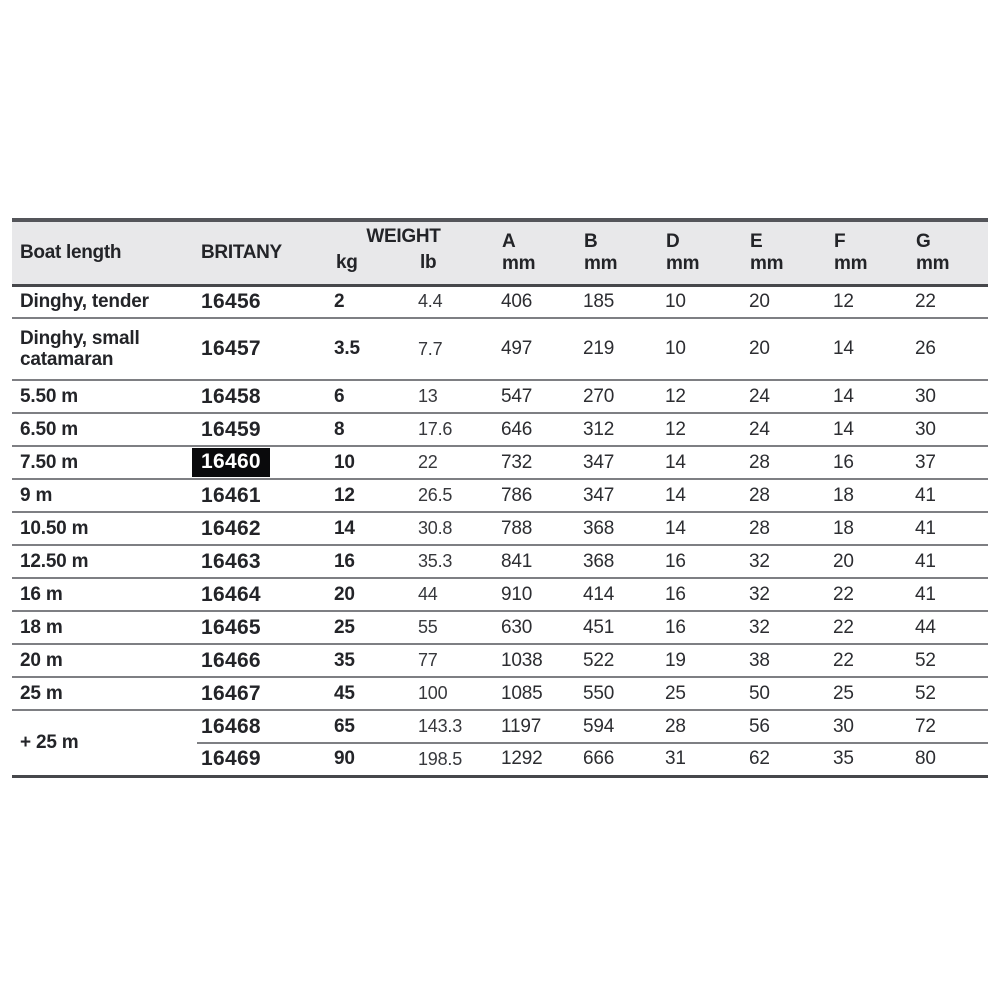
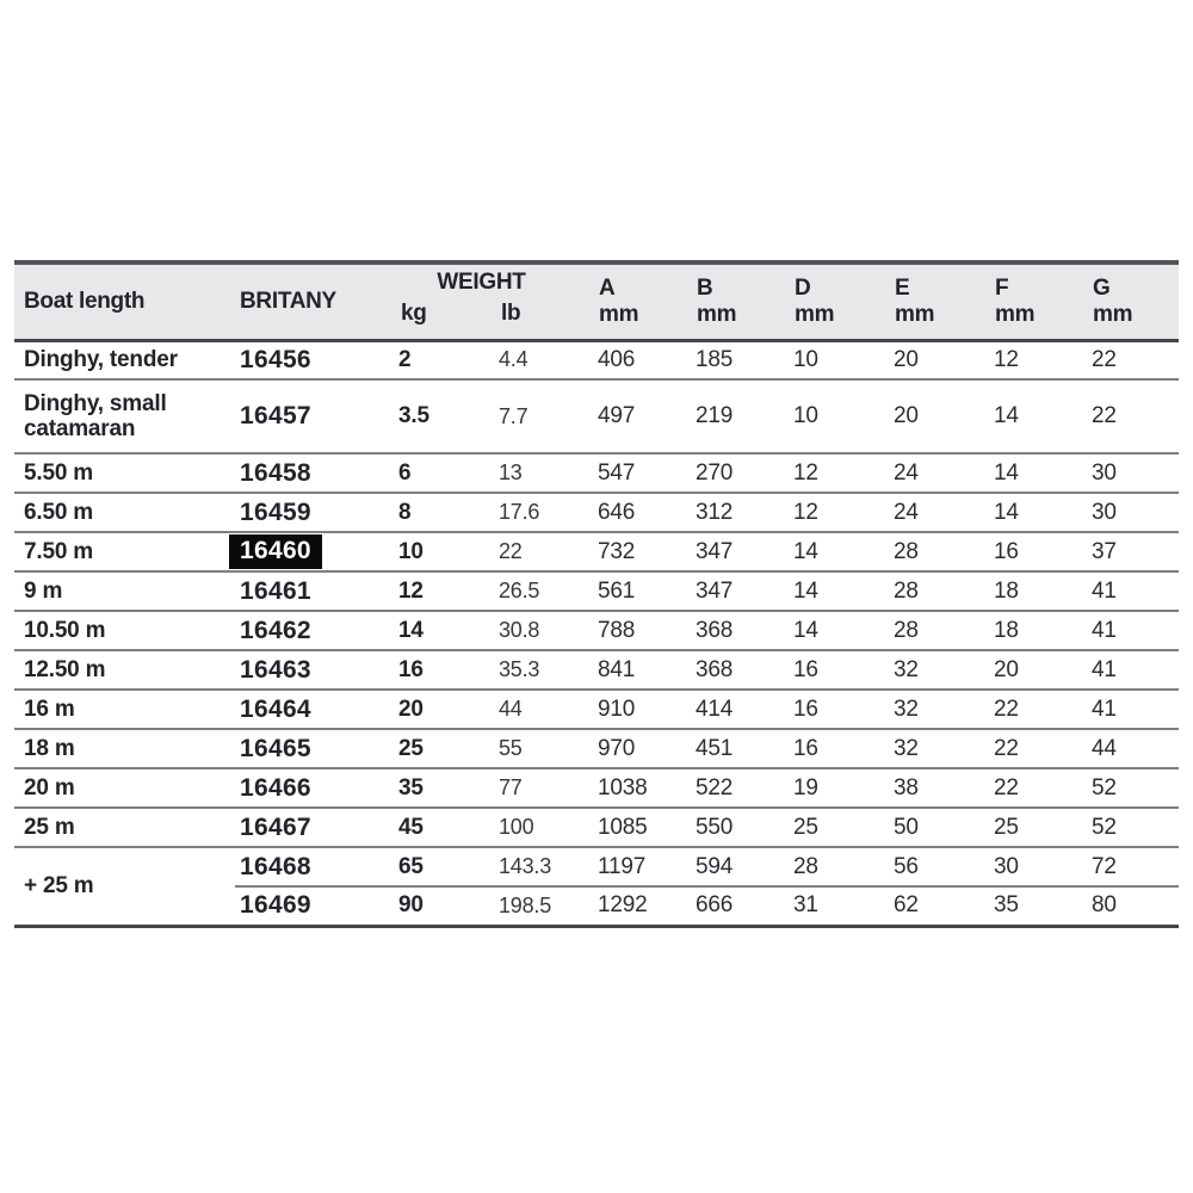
  Boat length	BRITANY	WEIGHT	A mm	B mm	D mm	E mm	F mm	G mm
  kg	lb
  Dinghy, tender	16456	2	4.4	406	185	10	20	12	22
- Dinghy, small catamaran	16457	3.5	7.7	497	219	10	20	14	26
+ Dinghy, small catamaran	16457	3.5	7.7	497	219	10	20	14	22
  5.50 m	16458	6	13	547	270	12	24	14	30
  6.50 m	16459	8	17.6	646	312	12	24	14	30
  7.50 m	16460	10	22	732	347	14	28	16	37
- 9 m	16461	12	26.5	786	347	14	28	18	41
+ 9 m	16461	12	26.5	561	347	14	28	18	41
  10.50 m	16462	14	30.8	788	368	14	28	18	41
  12.50 m	16463	16	35.3	841	368	16	32	20	41
  16 m	16464	20	44	910	414	16	32	22	41
- 18 m	16465	25	55	630	451	16	32	22	44
+ 18 m	16465	25	55	970	451	16	32	22	44
  20 m	16466	35	77	1038	522	19	38	22	52
  25 m	16467	45	100	1085	550	25	50	25	52
  + 25 m	16468	65	143.3	1197	594	28	56	30	72
  16469	90	198.5	1292	666	31	62	35	80
